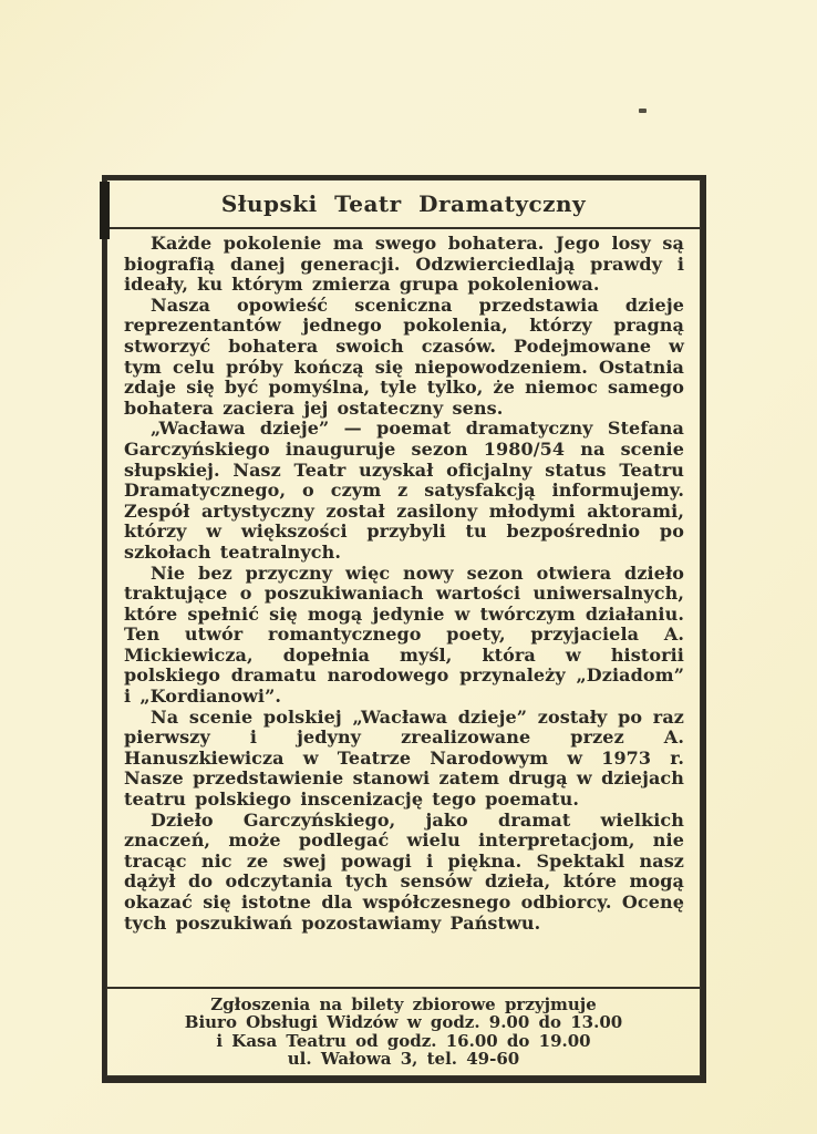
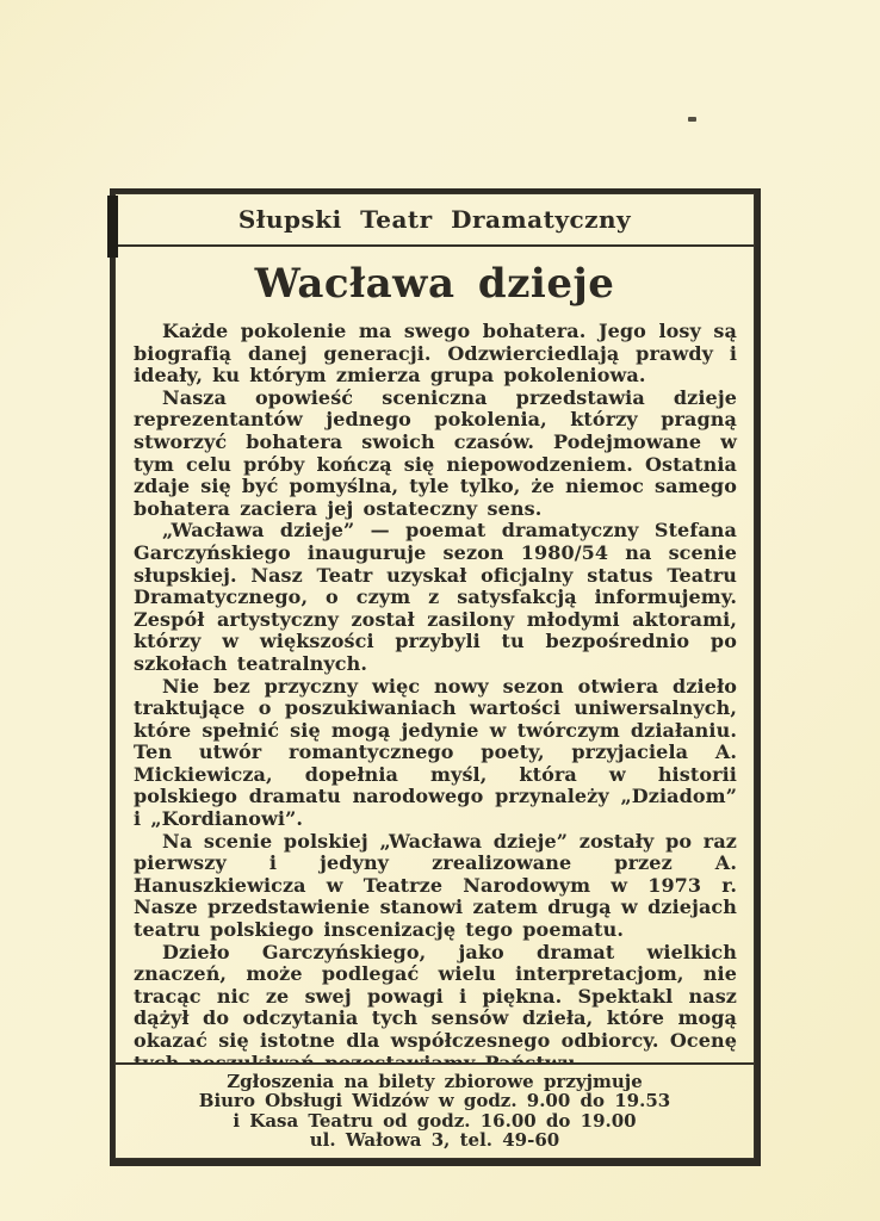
  Słupski Teatr Dramatyczny
+ Wacława dzieje
  Każde pokolenie ma swego bohatera. Jego losy są biografią danej generacji. Odzwierciedlają prawdy i ideały, ku którym zmierza grupa pokoleniowa.
  Nasza opowieść sceniczna przedstawia dzieje reprezentantów jednego pokolenia, którzy pragną stworzyć bohatera swoich czasów. Podejmowane w tym celu próby kończą się niepowodzeniem. Ostatnia zdaje się być pomyślna, tyle tylko, że niemoc samego bohatera zaciera jej ostateczny sens.
  „Wacława dzieje” — poemat dramatyczny Stefana Garczyńskiego inauguruje sezon 1980/54 na scenie słupskiej. Nasz Teatr uzyskał oficjalny status Teatru Dramatycznego, o czym z satysfakcją informujemy. Zespół artystyczny został zasilony młodymi aktorami, którzy w większości przybyli tu bezpośrednio po szkołach teatralnych.
  Nie bez przyczny więc nowy sezon otwiera dzieło traktujące o poszukiwaniach wartości uniwersalnych, które spełnić się mogą jedynie w twórczym działaniu. Ten utwór romantycznego poety, przyjaciela A. Mickiewicza, dopełnia myśl, która w historii polskiego dramatu narodowego przynależy „Dziadom” i „Kordianowi”.
  Na scenie polskiej „Wacława dzieje” zostały po raz pierwszy i jedyny zrealizowane przez A. Hanuszkiewicza w Teatrze Narodowym w 1973 r. Nasze przedstawienie stanowi zatem drugą w dziejach teatru polskiego inscenizację tego poematu.
  Dzieło Garczyńskiego, jako dramat wielkich znaczeń, może podlegać wielu interpretacjom, nie tracąc nic ze swej powagi i piękna. Spektakl nasz dążył do odczytania tych sensów dzieła, które mogą okazać się istotne dla współczesnego odbiorcy. Ocenę tych poszukiwań pozostawiamy Państwu.
  Zgłoszenia na bilety zbiorowe przyjmuje
- Biuro Obsługi Widzów w godz. 9.00 do 13.00
+ Biuro Obsługi Widzów w godz. 9.00 do 19.53
  i Kasa Teatru od godz. 16.00 do 19.00
  ul. Wałowa 3, tel. 49-60
